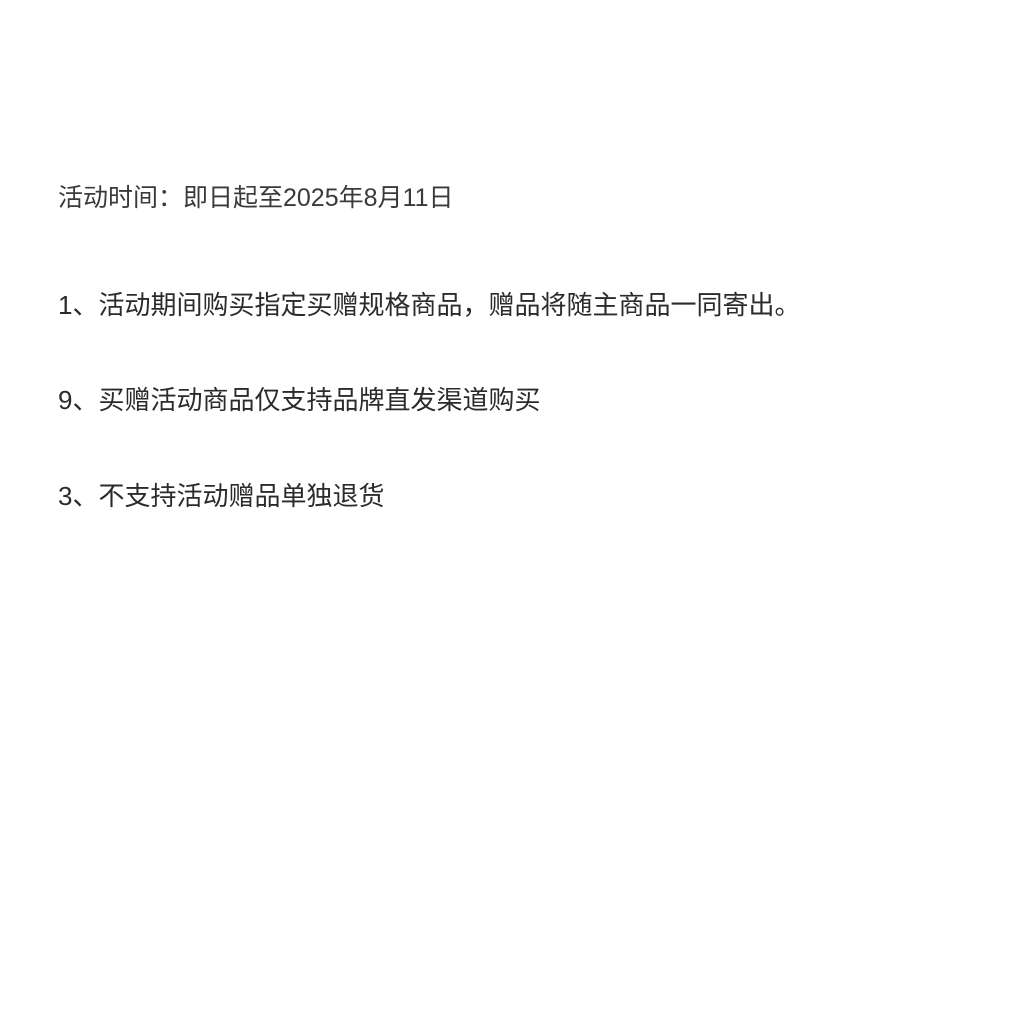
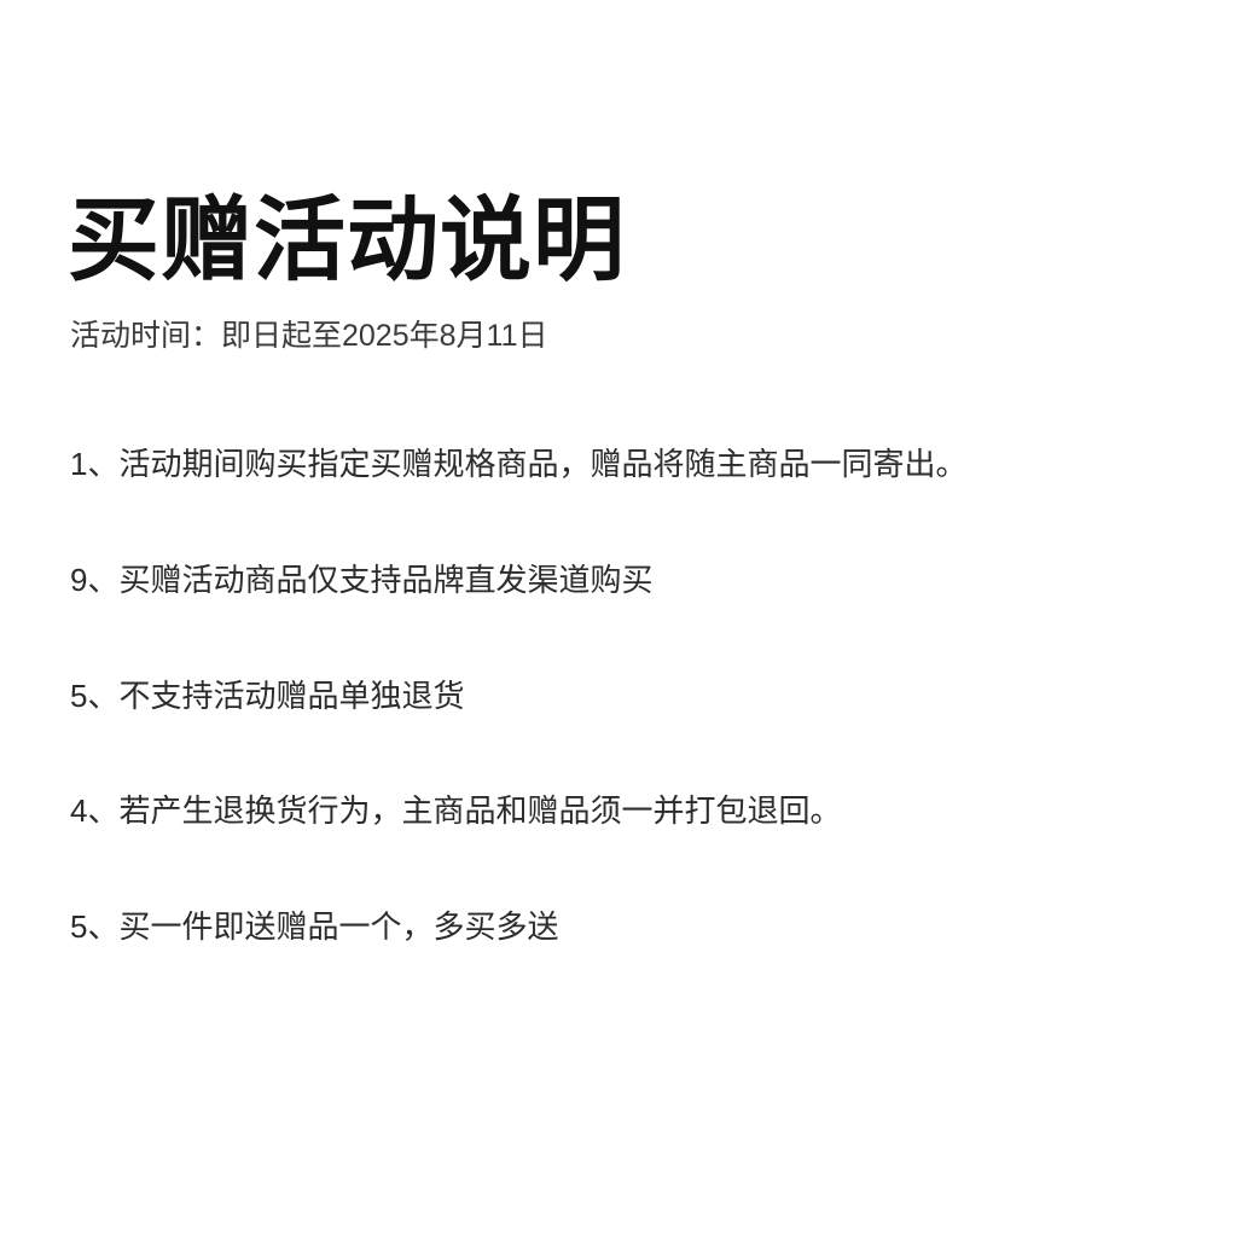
+ 买赠活动说明
  活动时间：即日起至2025年8月11日
  1、活动期间购买指定买赠规格商品，赠品将随主商品一同寄出。
  9、买赠活动商品仅支持品牌直发渠道购买
- 3、不支持活动赠品单独退货
+ 5、不支持活动赠品单独退货
+ 4、若产生退换货行为，主商品和赠品须一并打包退回。
+ 5、买一件即送赠品一个，多买多送
